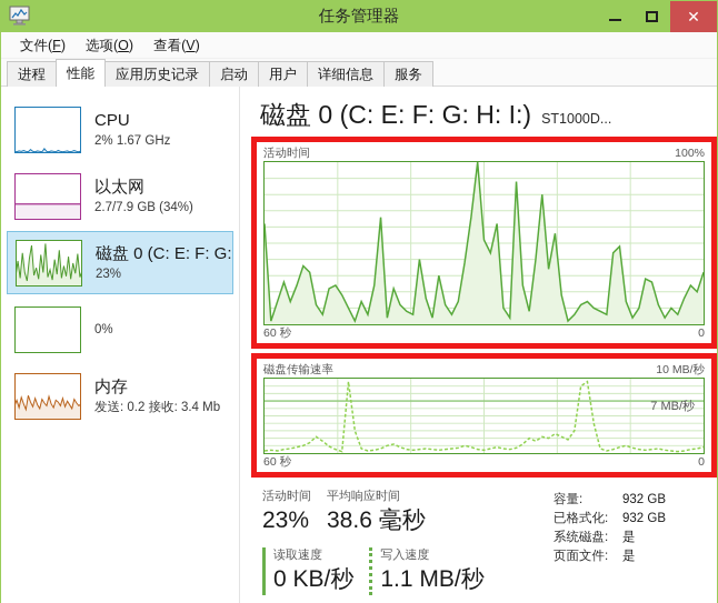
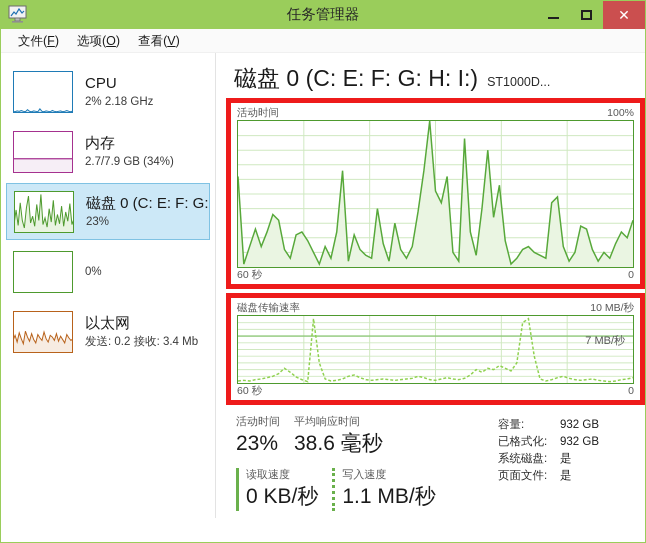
  任务管理器
  ✕
  文件(F)
  选项(O)
  查看(V)
- 进程
- 性能
- 应用历史记录
- 启动
- 用户
- 详细信息
- 服务
  CPU
- 2% 1.67 GHz
+ 2% 2.18 GHz
- 以太网
+ 内存
  2.7/7.9 GB (34%)
  磁盘 0 (C: E: F: G:
  23%
  0%
- 内存
+ 以太网
  发送: 0.2 接收: 3.4 Mb
  磁盘 0 (C: E: F: G: H: I:)
  ST1000D...
  活动时间
  100%
  60 秒
  0
  磁盘传输速率
  10 MB/秒
  7 MB/秒
  60 秒
  0
  活动时间
  23%
  平均响应时间
  38.6 毫秒
  读取速度
  0 KB/秒
  写入速度
  1.1 MB/秒
  容量:
  932 GB
  已格式化:
  932 GB
  系统磁盘:
  是
  页面文件:
  是
